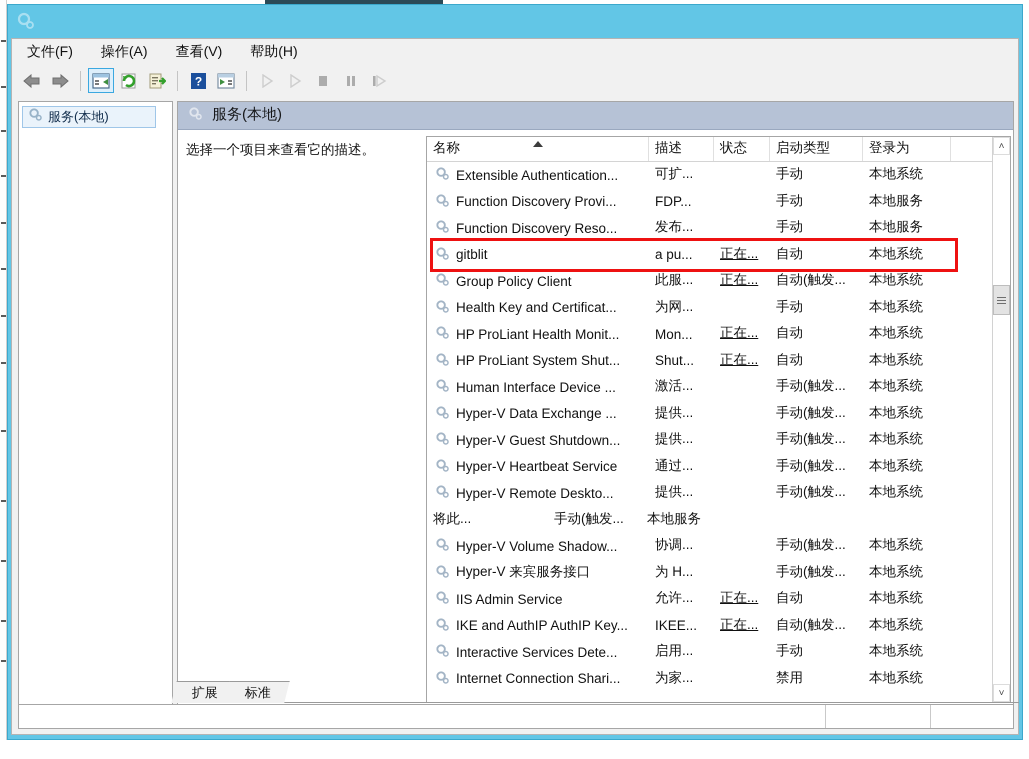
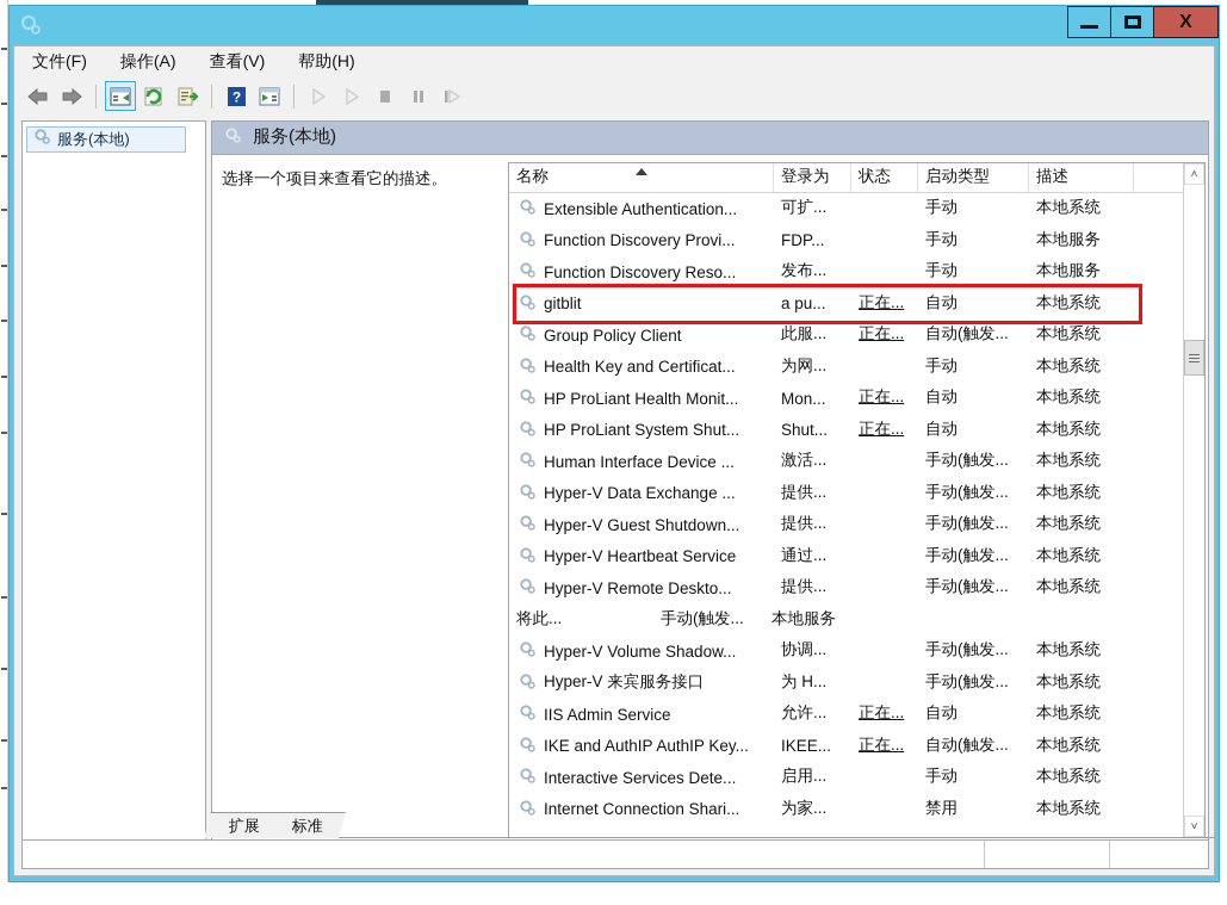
+ X
  文件(F)
  操作(A)
  查看(V)
  帮助(H)
  ?
  服务(本地)
  服务(本地)
  选择一个项目来查看它的描述。
  名称
- 描述
+ 登录为
  状态
  启动类型
- 登录为
+ 描述
  Extensible Authentication...
  可扩...
  手动
  本地系统
  Function Discovery Provi...
  FDP...
  手动
  本地服务
  Function Discovery Reso...
  发布...
  手动
  本地服务
  gitblit
  a pu...
  正在...
  自动
  本地系统
  Group Policy Client
  此服...
  正在...
  自动(触发...
  本地系统
  Health Key and Certificat...
  为网...
  手动
  本地系统
  HP ProLiant Health Monit...
  Mon...
  正在...
  自动
  本地系统
  HP ProLiant System Shut...
  Shut...
  正在...
  自动
  本地系统
  Human Interface Device ...
  激活...
  手动(触发...
  本地系统
  Hyper-V Data Exchange ...
  提供...
  手动(触发...
  本地系统
  Hyper-V Guest Shutdown...
  提供...
  手动(触发...
  本地系统
  Hyper-V Heartbeat Service
  通过...
  手动(触发...
  本地系统
  Hyper-V Remote Deskto...
  提供...
  手动(触发...
  本地系统
  将此...
  手动(触发...
  本地服务
  Hyper-V Volume Shadow...
  协调...
  手动(触发...
  本地系统
  Hyper-V 来宾服务接口
  为 H...
  手动(触发...
  本地系统
  IIS Admin Service
  允许...
  正在...
  自动
  本地系统
  IKE and AuthIP AuthIP Key...
  IKEE...
  正在...
  自动(触发...
  本地系统
  Interactive Services Dete...
  启用...
  手动
  本地系统
  Internet Connection Shari...
  为家...
  禁用
  本地系统
  ˄
  ˅
